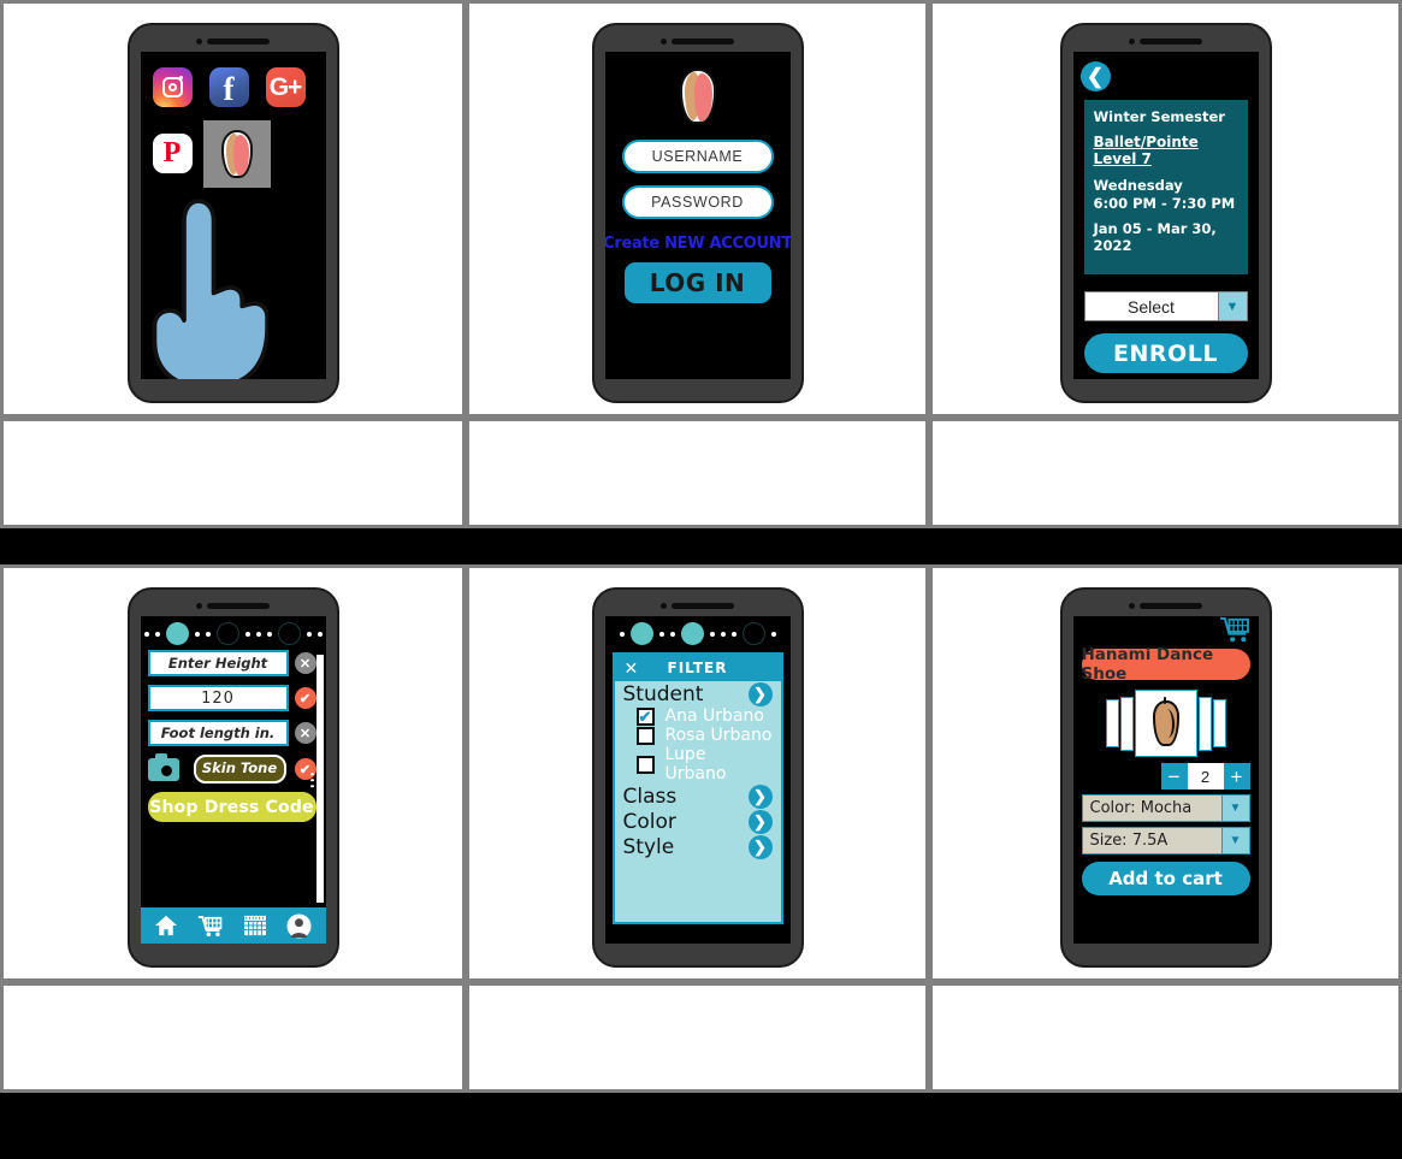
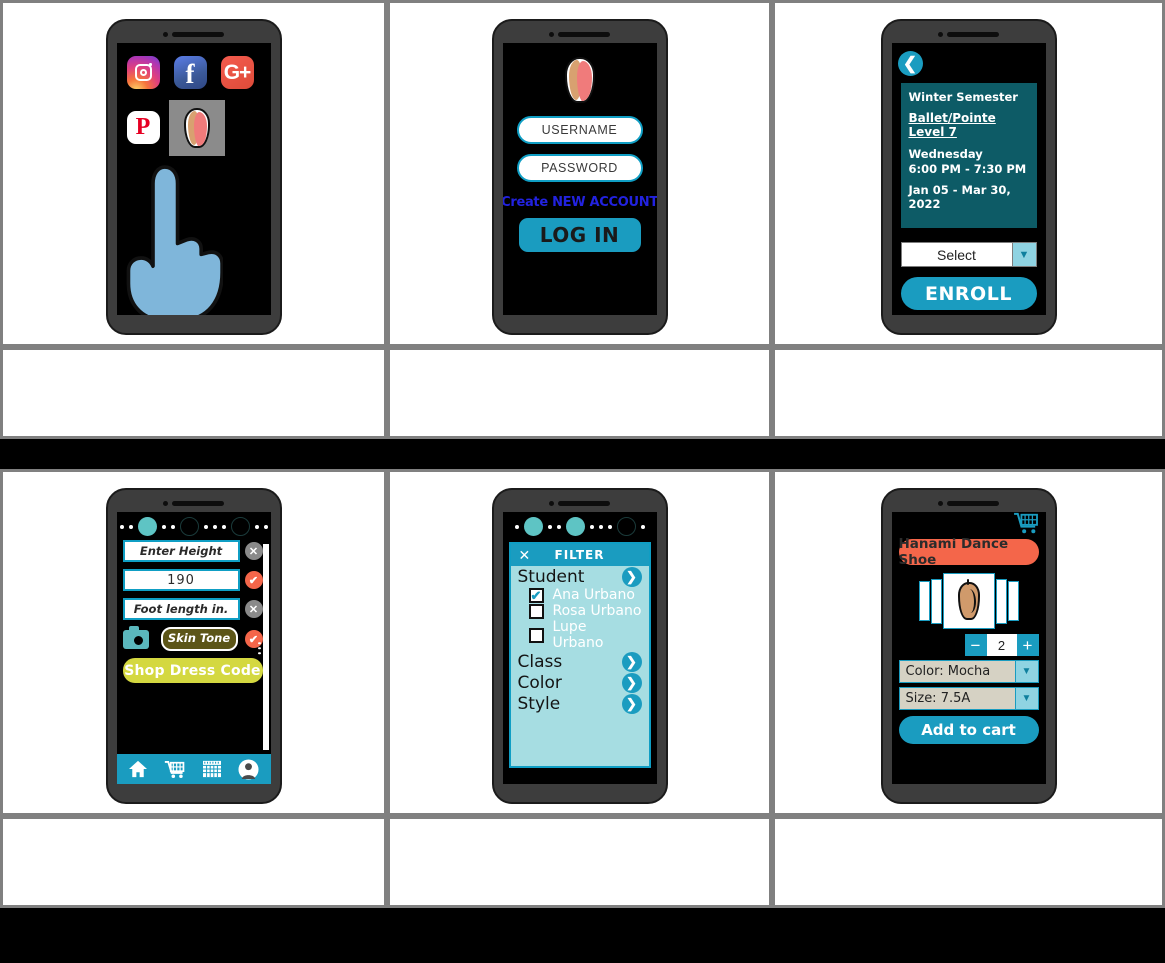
  f
  G+
  P
  USERNAME
  PASSWORD
  Create NEW ACCOUNT
  LOG IN
  ❮
  Winter Semester
  Ballet/Pointe Level 7
  Wednesday
  6:00 PM - 7:30 PM
  Jan 05 - Mar 30, 2022
  Select
  ▼
  ENROLL
  Enter Height
  ✕
- 120
+ 190
  ✔
  Foot length in.
  ✕
  Skin Tone
  ✔
  Shop Dress Code
  ✕
  FILTER
  Student
  ❯
  ✔
  Ana Urbano
  Rosa Urbano
  Lupe Urbano
  Class
  ❯
  Color
  ❯
  Style
  ❯
  Hanami Dance Shoe
  −
  2
  +
  Color: Mocha
  ▼
  Size: 7.5A
  ▼
  Add to cart
